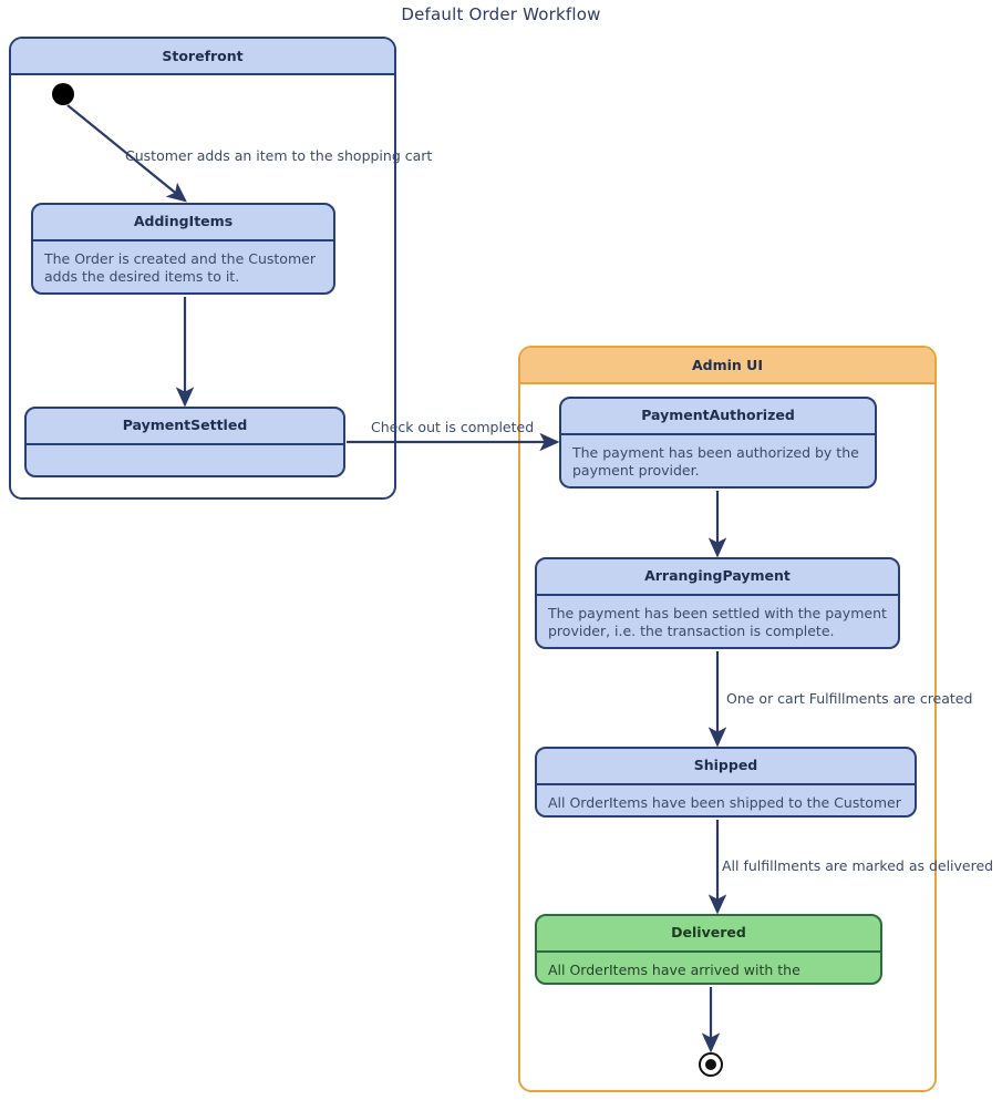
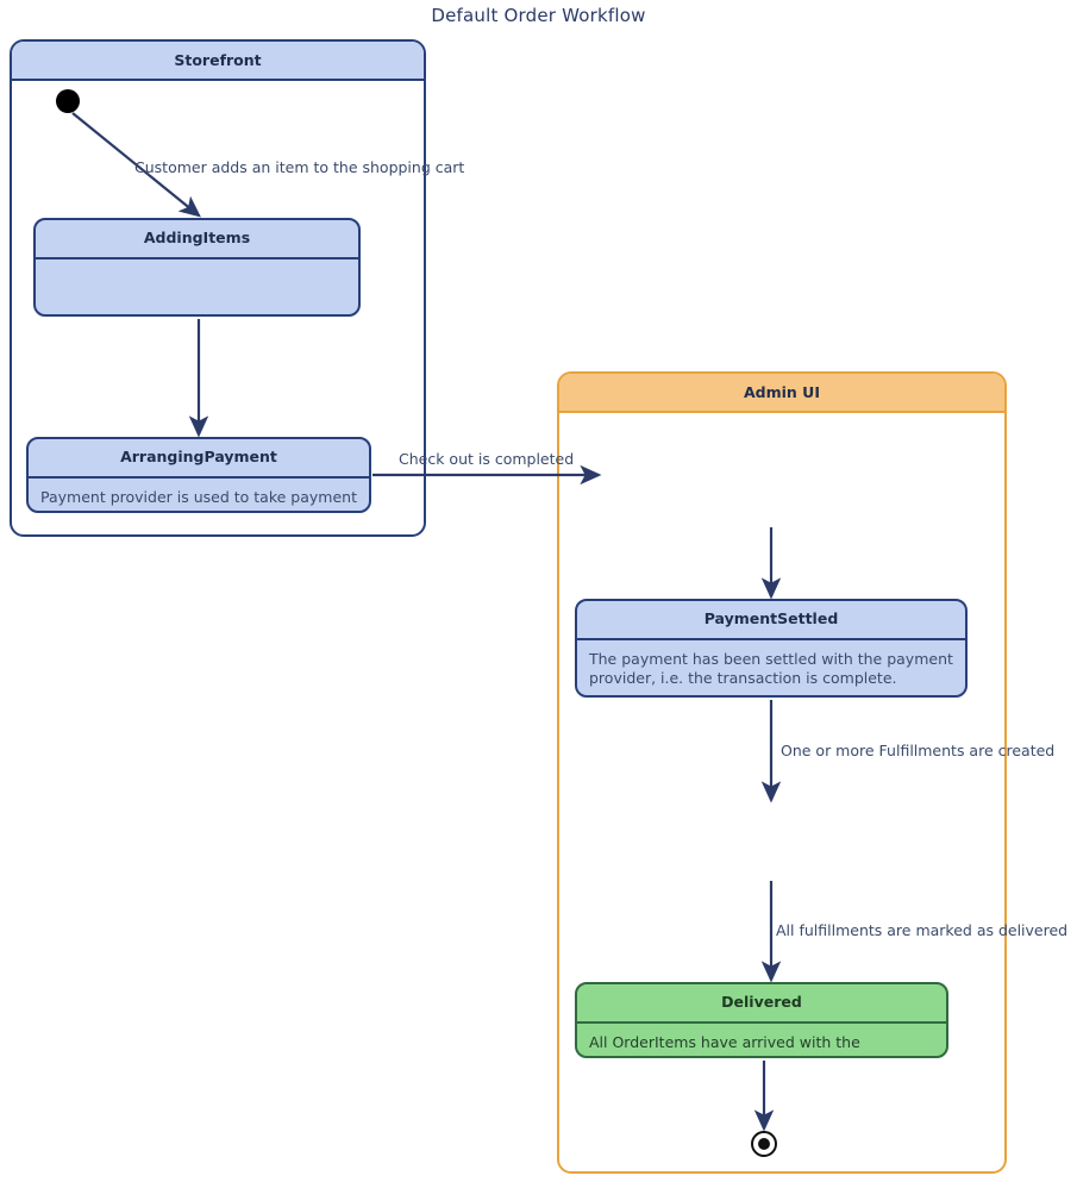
  Default Order Workflow
  Storefront
  AddingItems
- The Order is created and the Customer adds the desired items to it.
- PaymentSettled
+ ArrangingPayment
+ Payment provider is used to take payment
  Admin UI
- PaymentAuthorized
- The payment has been authorized by the payment provider.
- ArrangingPayment
+ PaymentSettled
  The payment has been settled with the payment provider, i.e. the transaction is complete.
- Shipped
- All OrderItems have been shipped to the Customer
  Delivered
  All OrderItems have arrived with the
  Customer adds an item to the shopping cart
  Check out is completed
- One or cart Fulfillments are created
+ One or more Fulfillments are created
  All fulfillments are marked as delivered
